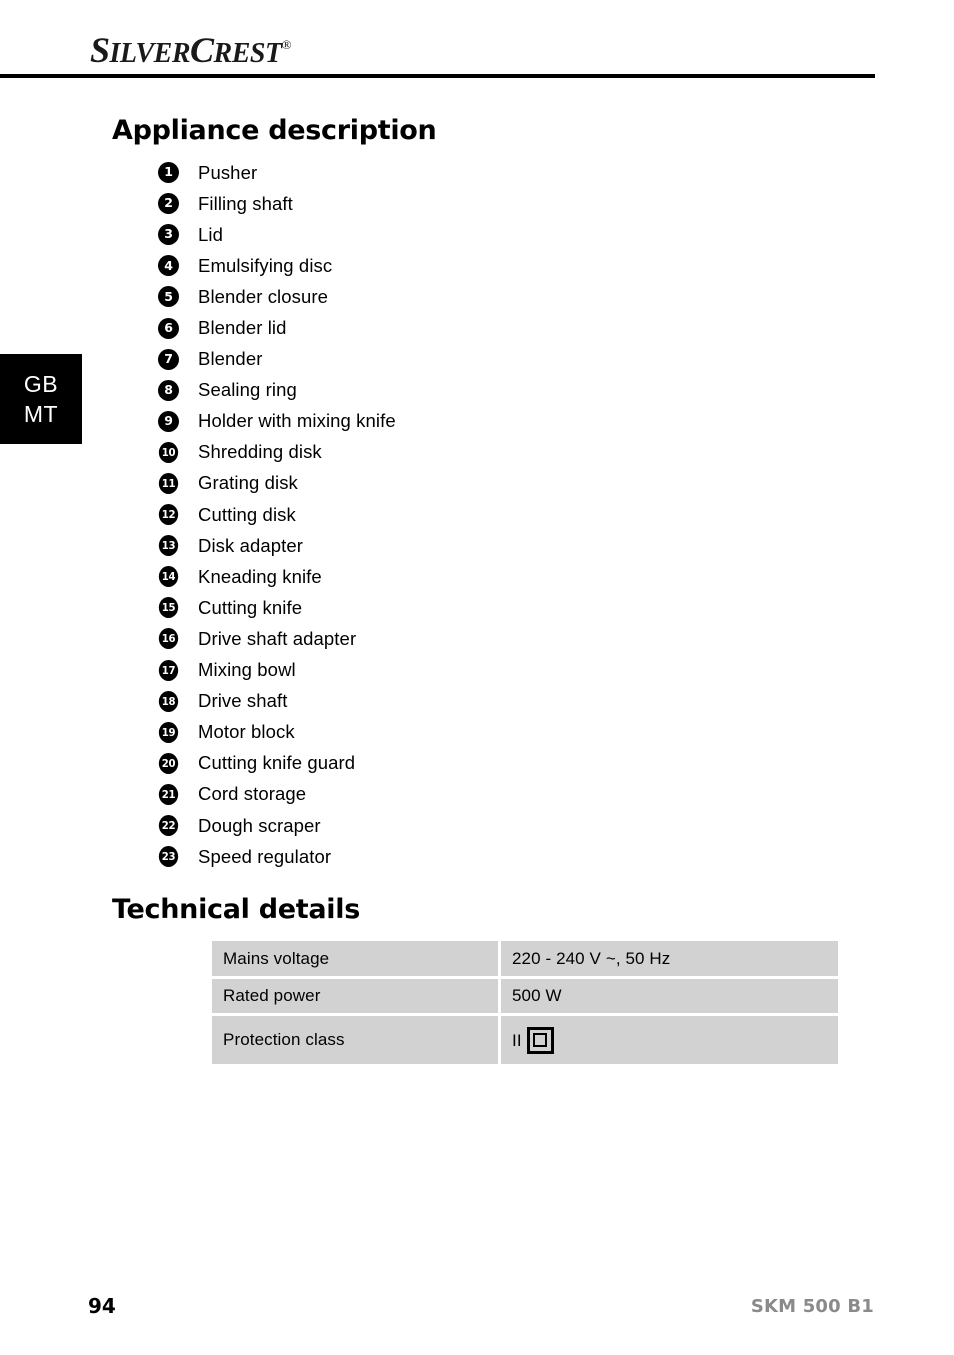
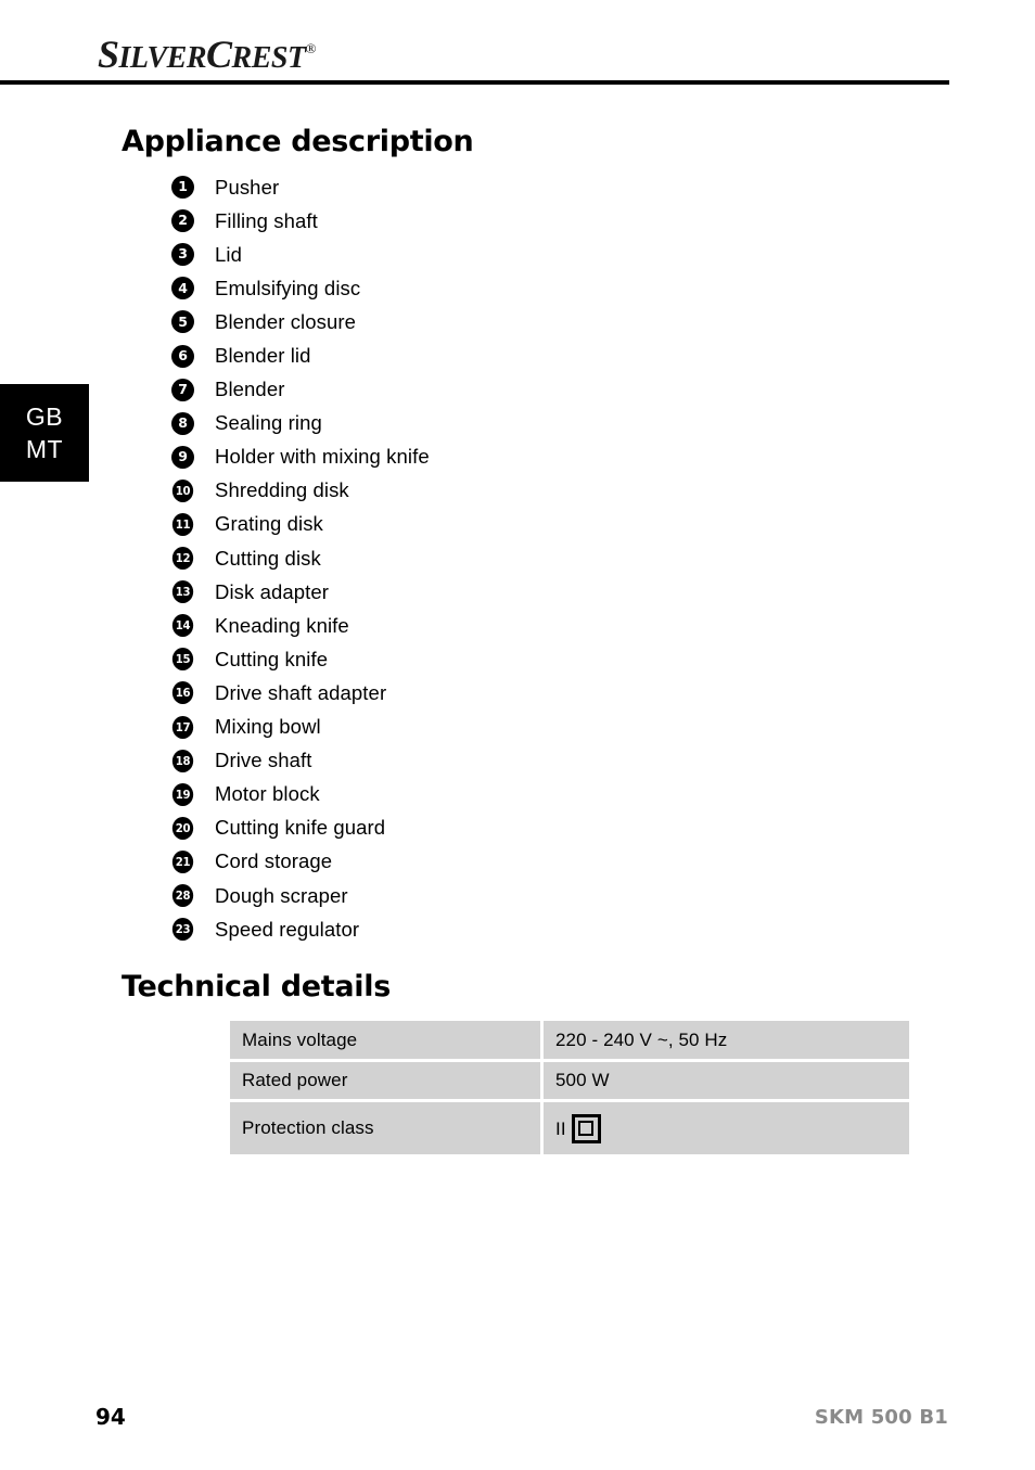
  SILVERCREST®
  GB
  MT
  Appliance description
  1
  Pusher
  2
  Filling shaft
  3
  Lid
  4
  Emulsifying disc
  5
  Blender closure
  6
  Blender lid
  7
  Blender
  8
  Sealing ring
  9
  Holder with mixing knife
  10
  Shredding disk
  11
  Grating disk
  12
  Cutting disk
  13
  Disk adapter
  14
  Kneading knife
  15
  Cutting knife
  16
  Drive shaft adapter
  17
  Mixing bowl
  18
  Drive shaft
  19
  Motor block
  20
  Cutting knife guard
  21
  Cord storage
- 22
+ 28
  Dough scraper
  23
  Speed regulator
  Technical details
  Mains voltage
  220 - 240 V ~, 50 Hz
  Rated power
  500 W
  Protection class
  II
  94
  SKM 500 B1
